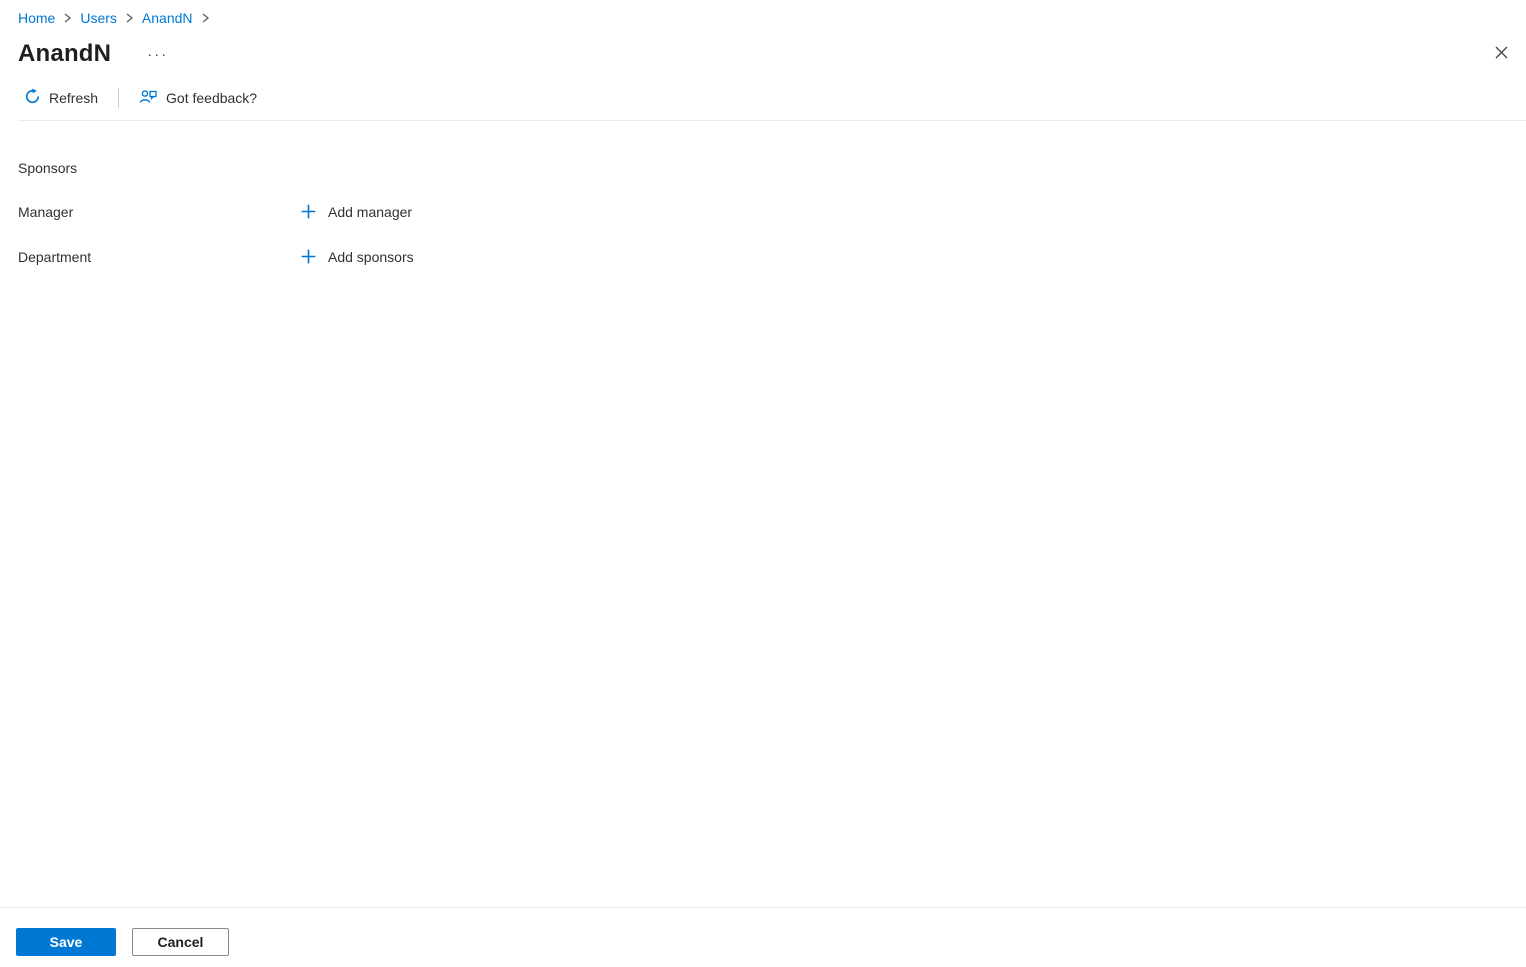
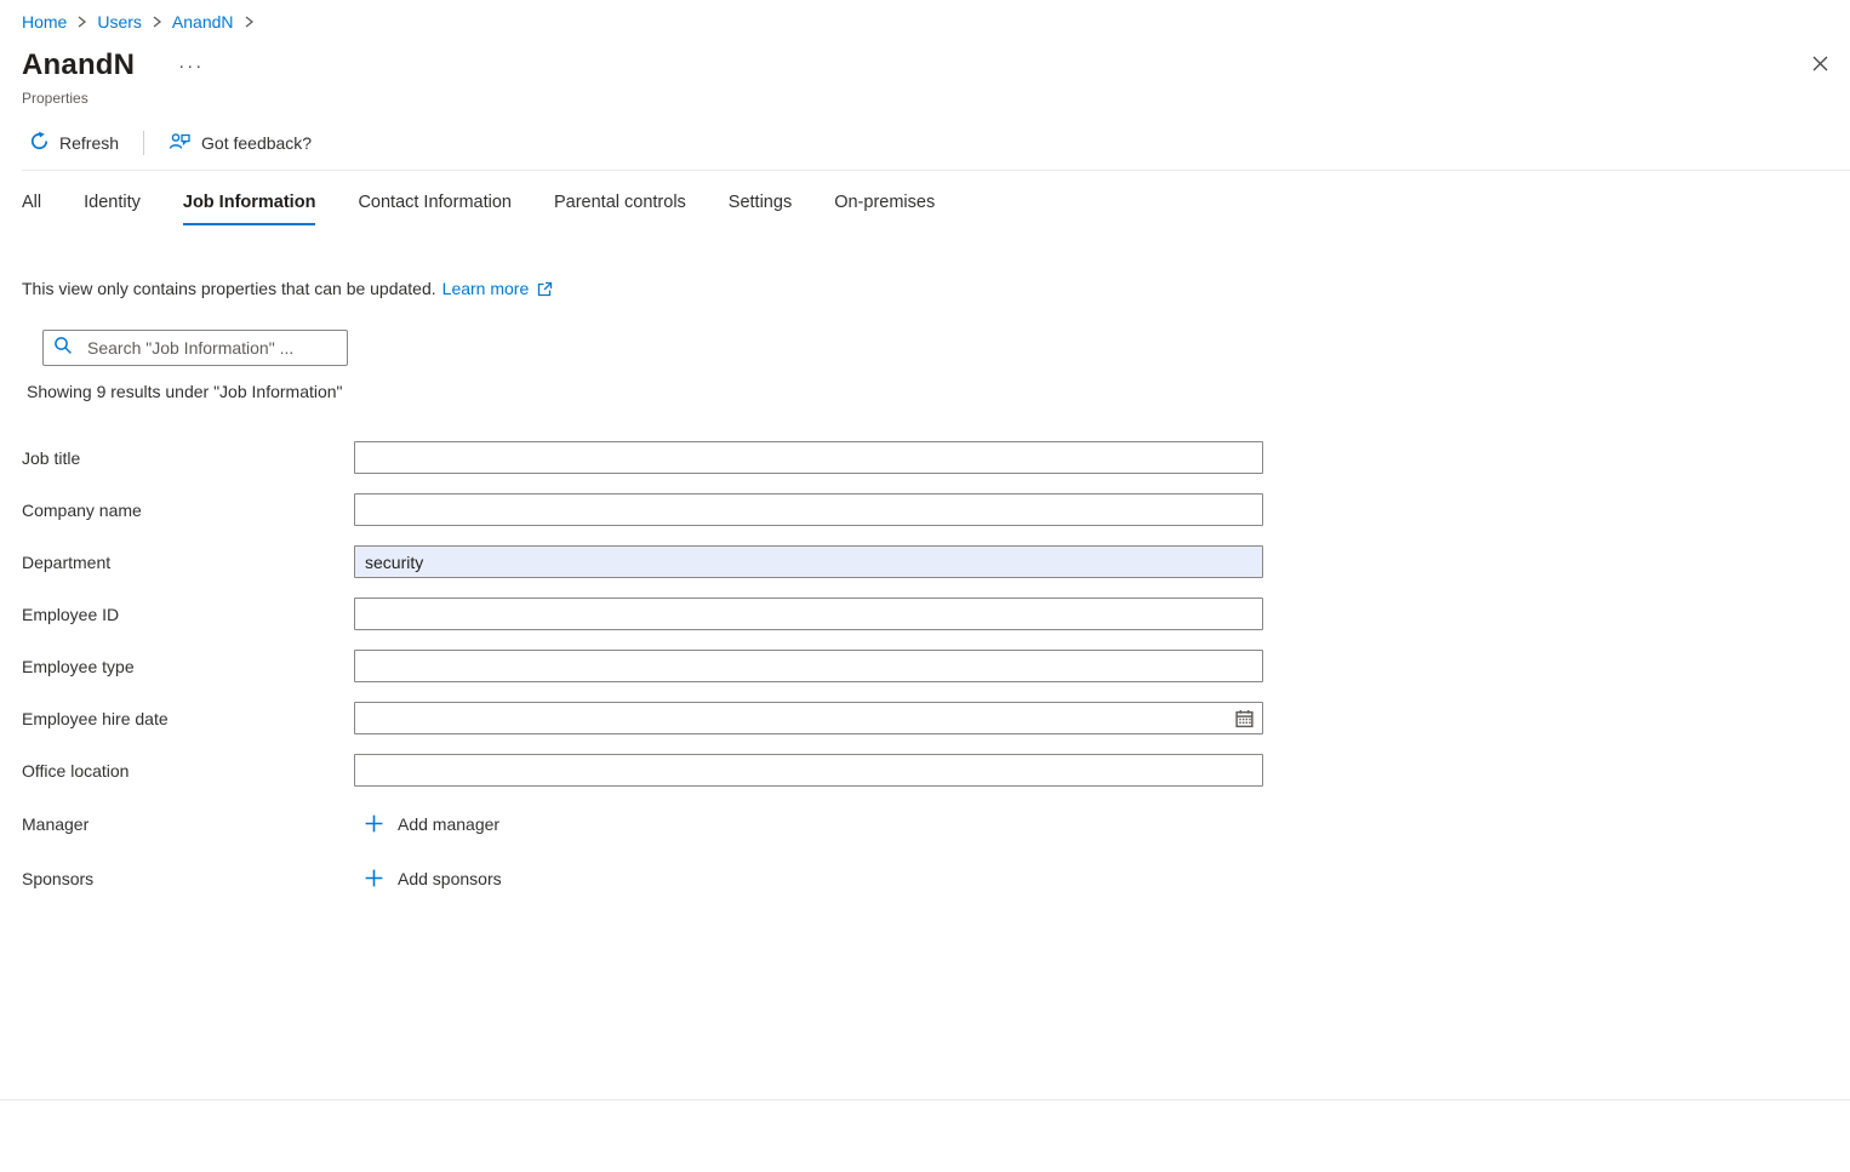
  Home
  Users
  AnandN
  AnandN
  ···
+ Properties
  Refresh
  Got feedback?
+ All
+ Identity
+ Job Information
+ Contact Information
+ Parental controls
+ Settings
+ On-premises
+ This view only contains properties that can be updated.
+ Learn more
+ Search "Job Information" ...
+ Showing 9 results under "Job Information"
+ Job title
+ Company name
- Sponsors
+ Department
+ security
+ Employee ID
+ Employee type
+ Employee hire date
+ Office location
  Manager
  Add manager
- Department
+ Sponsors
  Add sponsors
- Save
- Cancel
